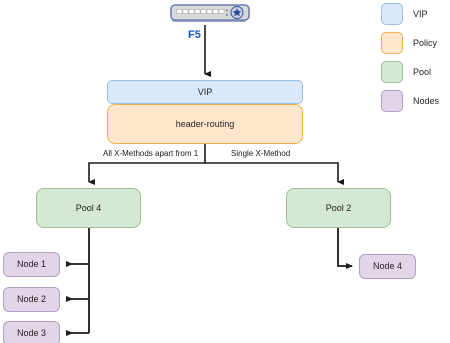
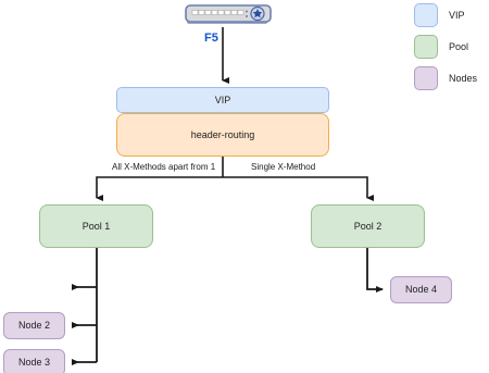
  F5
  VIP
  header-routing
- Pool 4
+ Pool 1
  Pool 2
- Node 1
  Node 2
  Node 3
  Node 4
  All X-Methods apart from 1
  Single X-Method
  VIP
- Policy
  Pool
  Nodes
